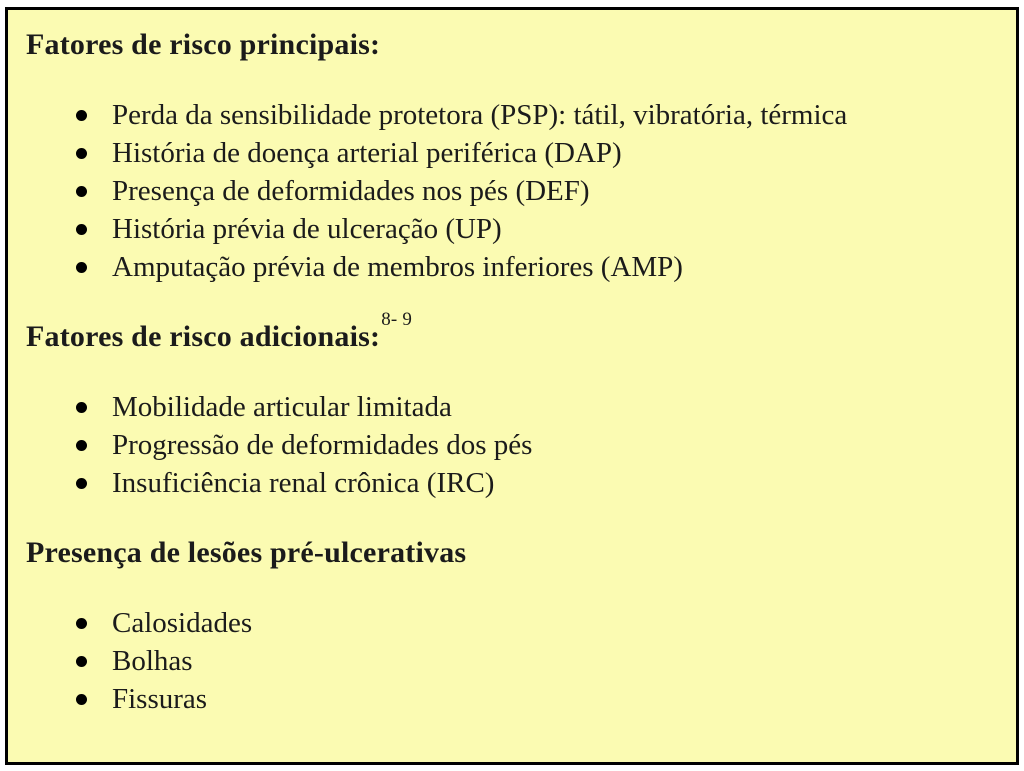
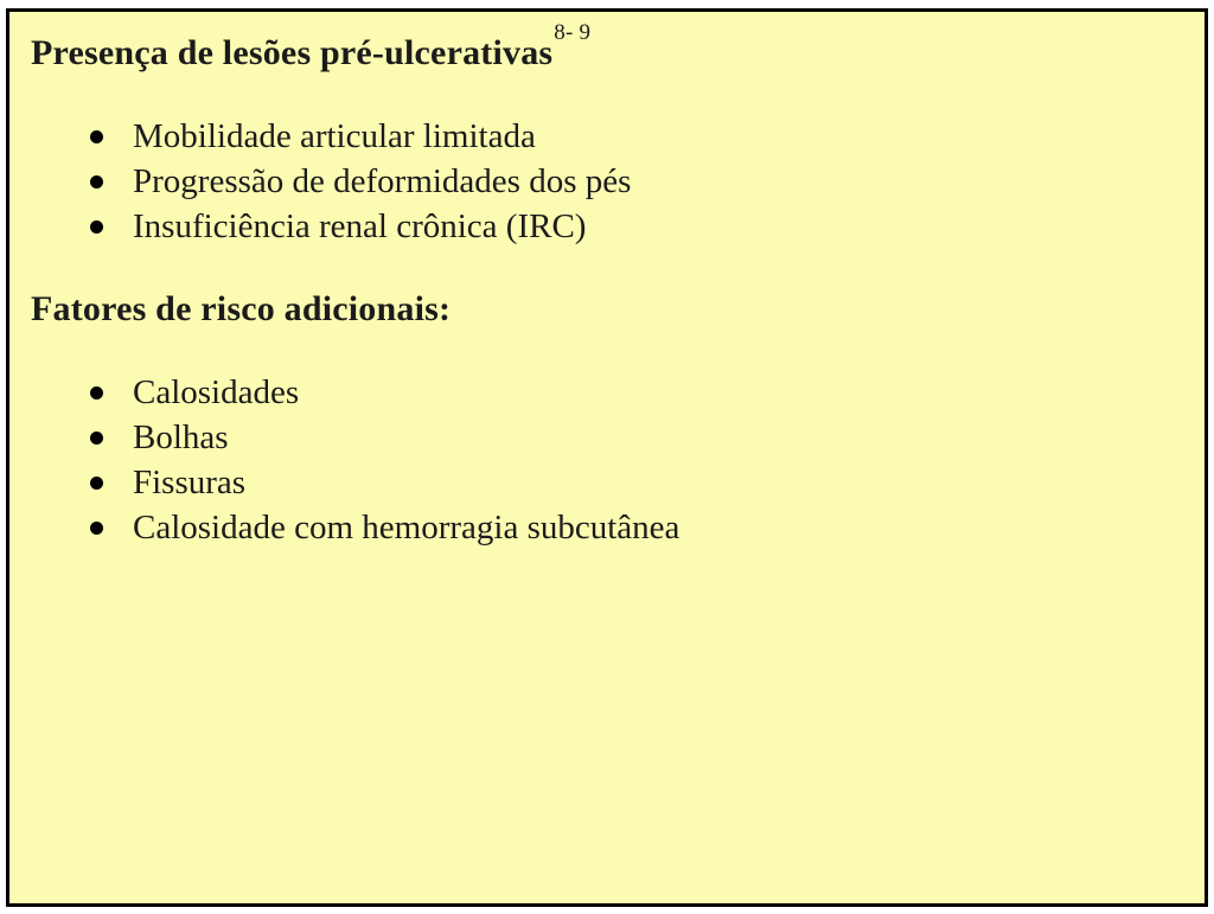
- Fatores de risco principais:
- Perda da sensibilidade protetora (PSP): tátil, vibratória, térmica
- História de doença arterial periférica (DAP)
- Presença de deformidades nos pés (DEF)
- História prévia de ulceração (UP)
- Amputação prévia de membros inferiores (AMP)
- Fatores de risco adicionais:8- 9
+ Presença de lesões pré-ulcerativas8- 9
  Mobilidade articular limitada
  Progressão de deformidades dos pés
  Insuficiência renal crônica (IRC)
- Presença de lesões pré-ulcerativas
+ Fatores de risco adicionais:
  Calosidades
  Bolhas
  Fissuras
+ Calosidade com hemorragia subcutânea
